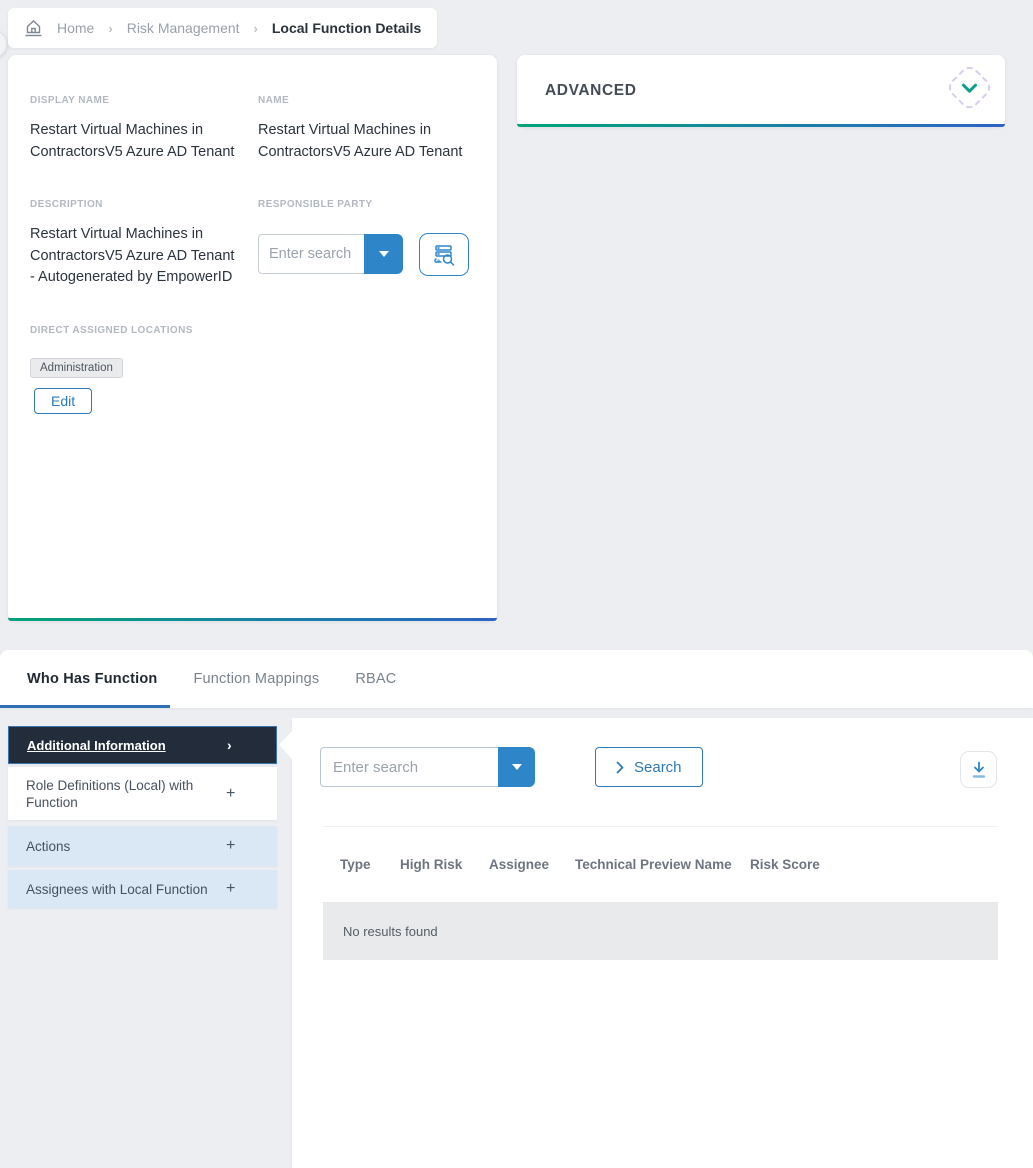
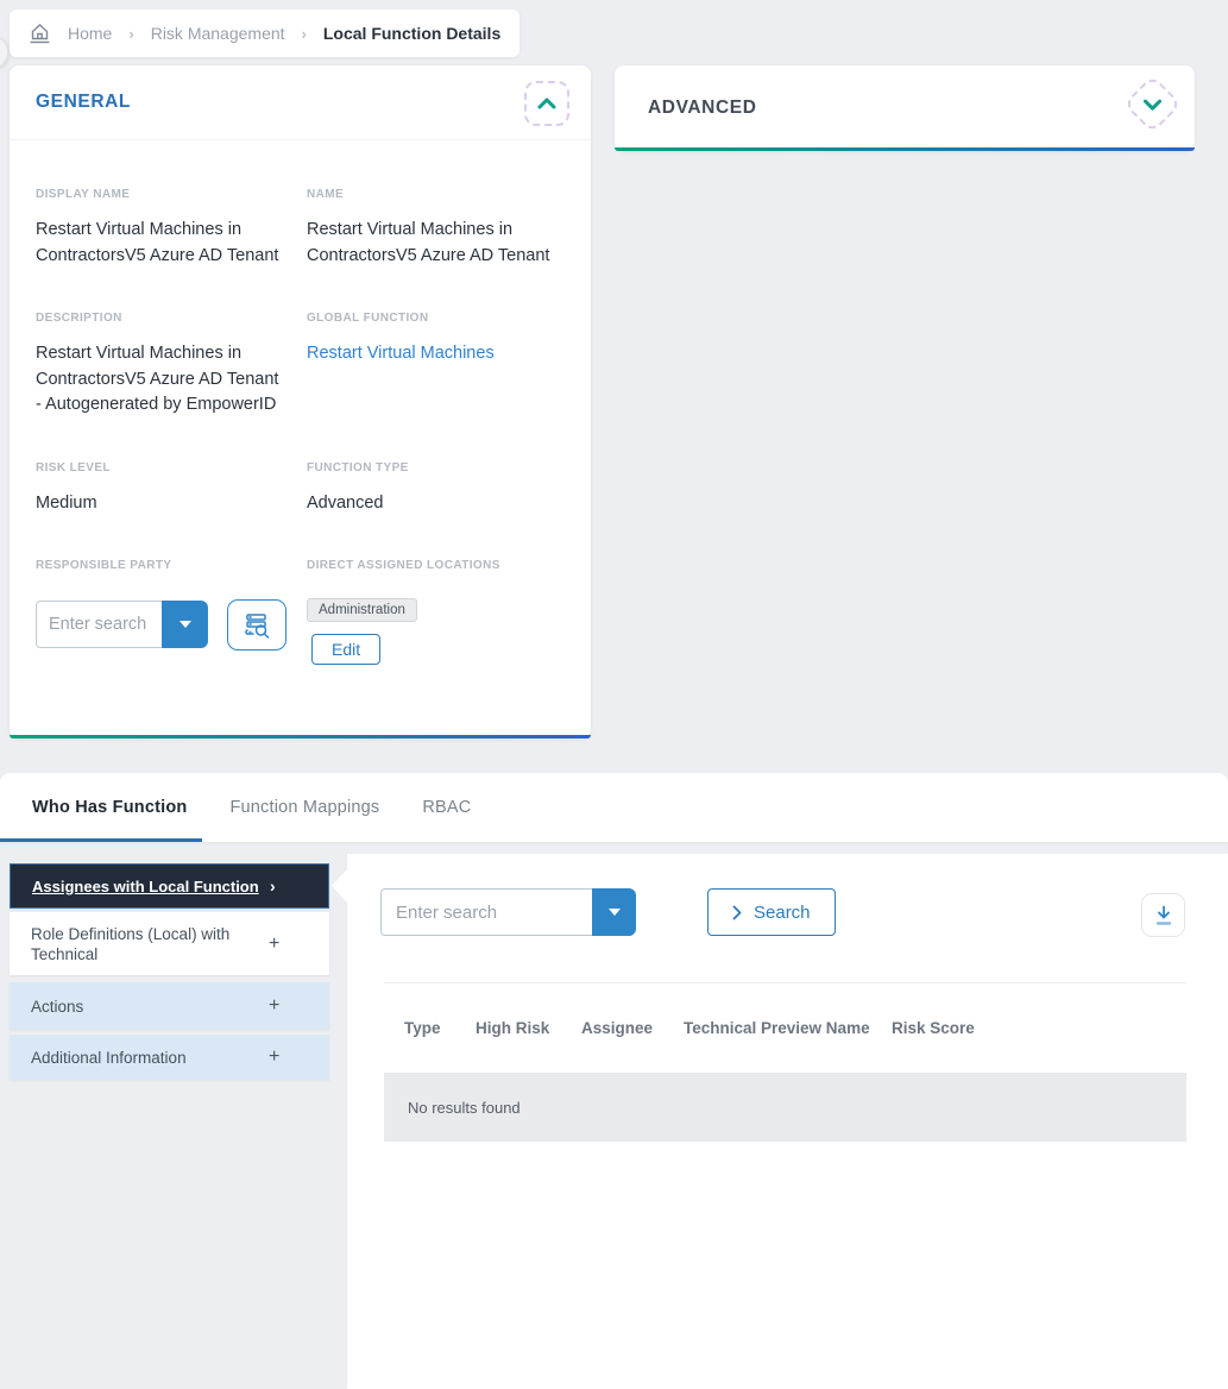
  Home
  ›
  Risk Management
  ›
  Local Function Details
+ GENERAL
  DISPLAY NAME
  Restart Virtual Machines in ContractorsV5 Azure AD Tenant
  NAME
  Restart Virtual Machines in ContractorsV5 Azure AD Tenant
  DESCRIPTION
  Restart Virtual Machines in ContractorsV5 Azure AD Tenant - Autogenerated by EmpowerID
+ GLOBAL FUNCTION
+ Restart Virtual Machines
+ RISK LEVEL
+ Medium
+ FUNCTION TYPE
+ Advanced
  RESPONSIBLE PARTY
  Enter search
  DIRECT ASSIGNED LOCATIONS
  Administration
  Edit
  ADVANCED
  Who Has Function
  Function Mappings
  RBAC
- Additional Information
+ Assignees with Local Function
  ›
- Role Definitions (Local) with Function
+ Role Definitions (Local) with Technical
  +
  Actions
  +
- Assignees with Local Function
+ Additional Information
  +
  Enter search
  Search
  Type
  High Risk
  Assignee
  Technical Preview Name
  Risk Score
  No results found
